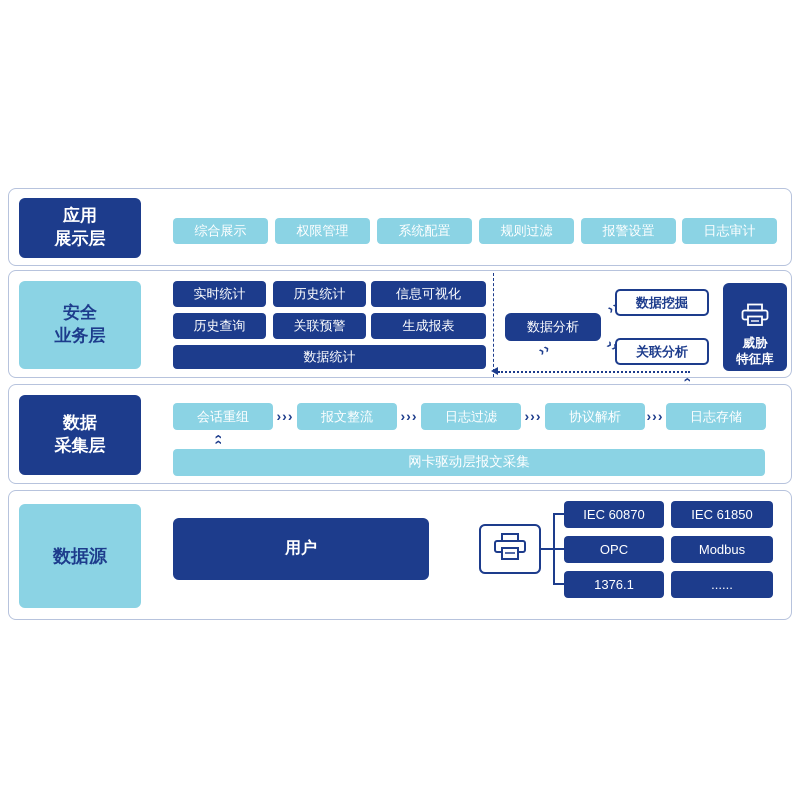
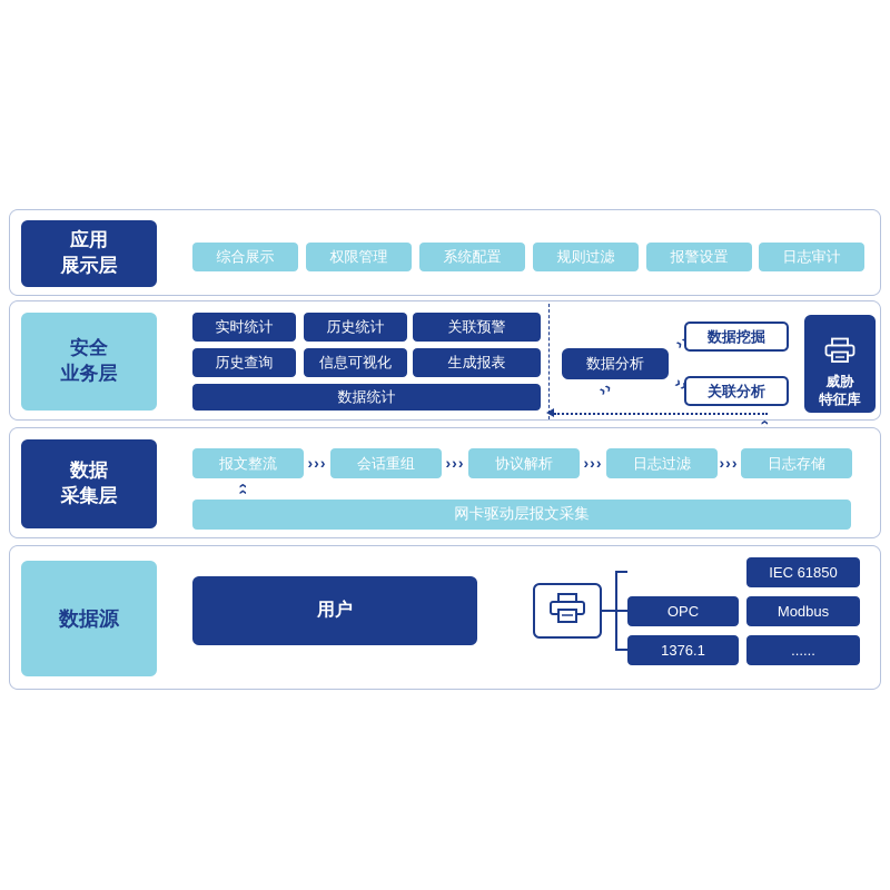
  应用
  展示层
  综合展示
  权限管理
  系统配置
  规则过滤
  报警设置
  日志审计
  安全
  业务层
  实时统计
  历史统计
- 信息可视化
+ 关联预警
  历史查询
- 关联预警
+ 信息可视化
  生成报表
  数据统计
  数据分析
  数据挖掘
  关联分析
  威胁
  特征库
  数据
  采集层
- 会话重组
+ 报文整流
  ›››
- 报文整流
+ 会话重组
  ›››
- 日志过滤
+ 协议解析
  ›››
- 协议解析
+ 日志过滤
  ›››
  日志存储
  网卡驱动层报文采集
  数据源
  用户
- IEC 60870
  IEC 61850
  OPC
  Modbus
  1376.1
  ......
